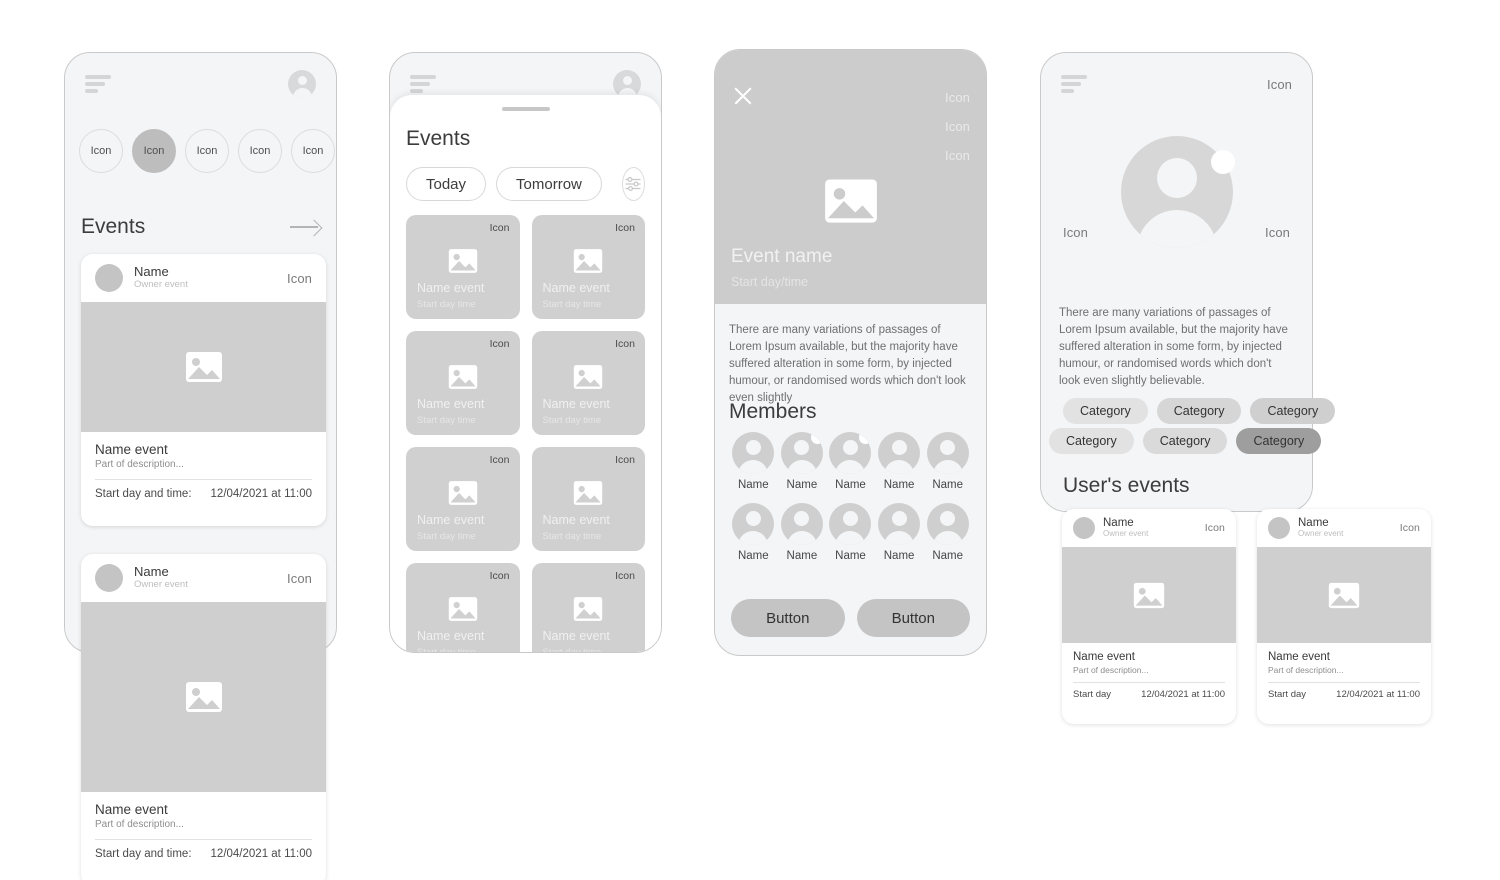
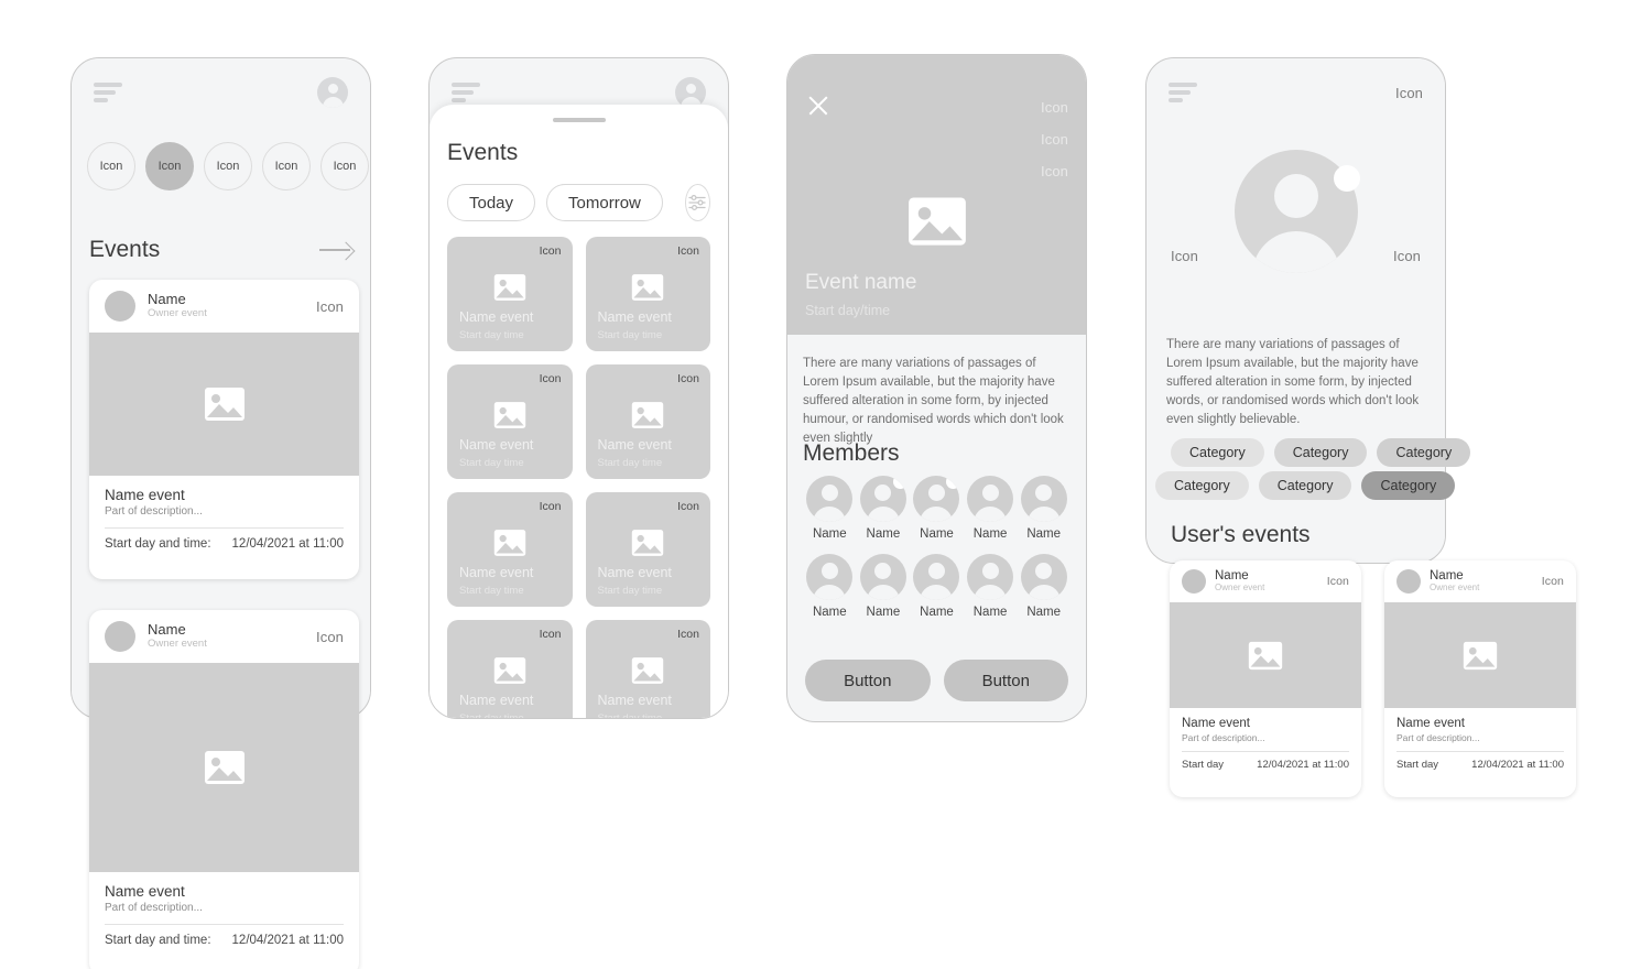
  Icon
  Icon
  Icon
  Icon
  Icon
  Events
  Name
  Owner event
  Icon
  Name event
  Part of description...
  Start day and time:
  12/04/2021 at 11:00
  Name
  Owner event
  Icon
  Name event
  Part of description...
  Start day and time:
  12/04/2021 at 11:00
  Events
  Today
  Tomorrow
  Icon
  Name event
  Icon
  Name event
  Icon
  Name event
  Icon
  Name event
  Icon
  Name event
  Icon
  Name event
  Icon
  Name event
  Icon
  Name event
  Icon
  Icon
  Icon
  Event name
  Start day/time
  There are many variations of passages of Lorem Ipsum available, but the majority have suffered alteration in some form, by injected humour, or randomised words which don't look even slightly
  Members
  Name
  Name
  Name
  Name
  Name
  Name
  Name
  Name
  Name
  Name
  Button
  Button
  Icon
  Icon
  Icon
- There are many variations of passages of Lorem Ipsum available, but the majority have suffered alteration in some form, by injected humour, or randomised words which don't look even slightly believable.
+ There are many variations of passages of Lorem Ipsum available, but the majority have suffered alteration in some form, by injected words, or randomised words which don't look even slightly believable.
  User's events
  Category
  Category
  Category
  Category
  Category
  Category
  Name
  Owner event
  Icon
  Name event
  Part of description...
  Start day
  12/04/2021 at 11:00
  Name
  Owner event
  Icon
  Name event
  Part of description...
  Start day
  12/04/2021 at 11:00
